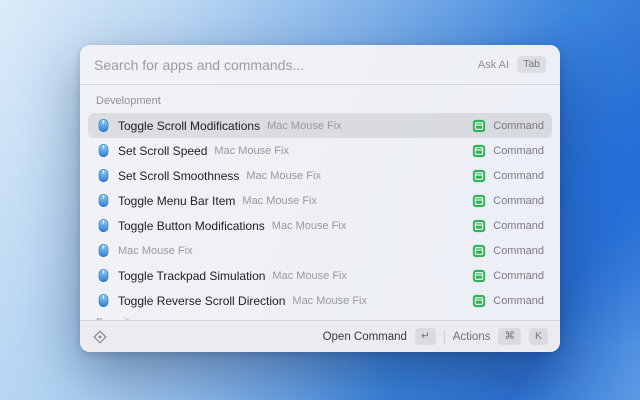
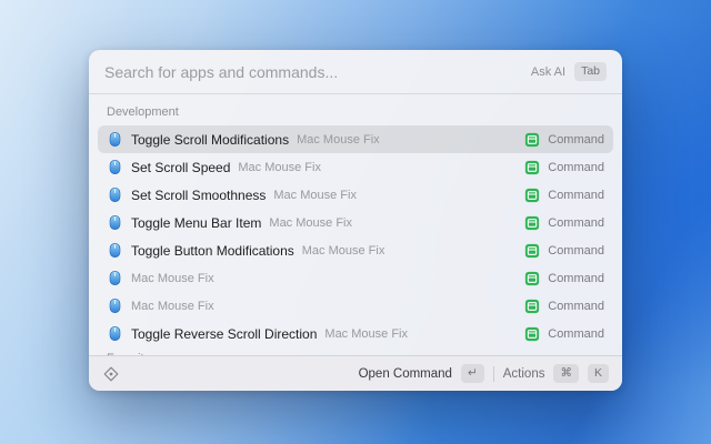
  Search for apps and commands...
  Ask AI
  Tab
  Development
  Toggle Scroll Modifications
  Mac Mouse Fix
  Command
  Set Scroll Speed
  Mac Mouse Fix
  Command
  Set Scroll Smoothness
  Mac Mouse Fix
  Command
  Toggle Menu Bar Item
  Mac Mouse Fix
  Command
  Toggle Button Modifications
  Mac Mouse Fix
  Command
  Mac Mouse Fix
  Command
- Toggle Trackpad Simulation
  Mac Mouse Fix
  Command
  Toggle Reverse Scroll Direction
  Mac Mouse Fix
  Command
  Open Command
  ↵
  Actions
  ⌘
  K
